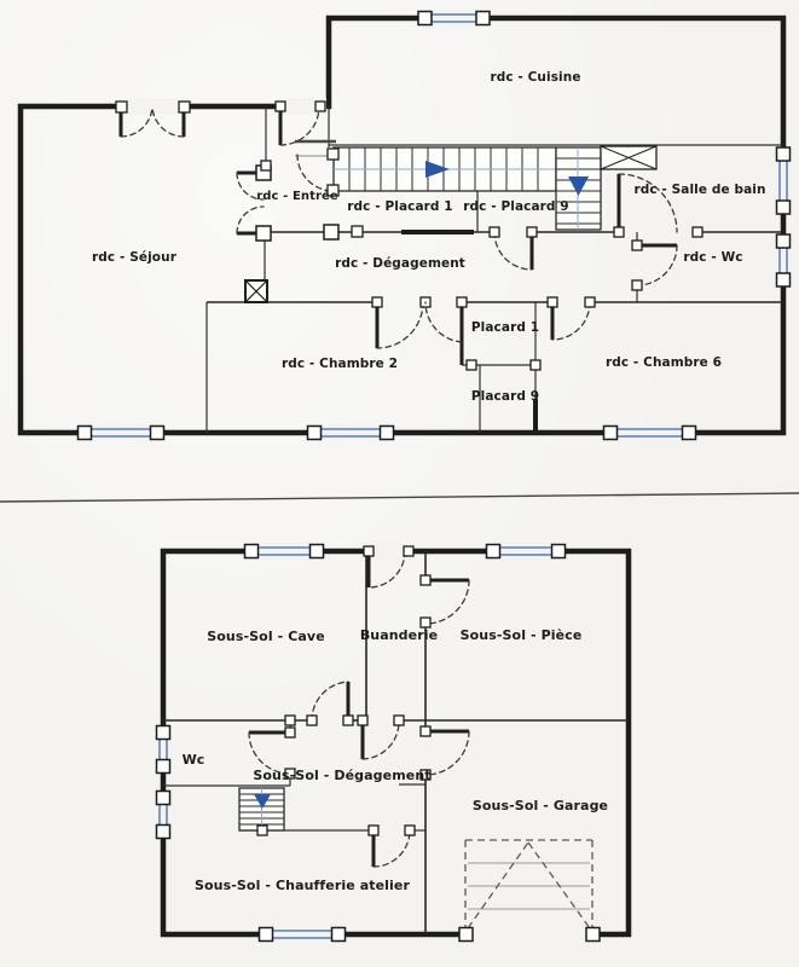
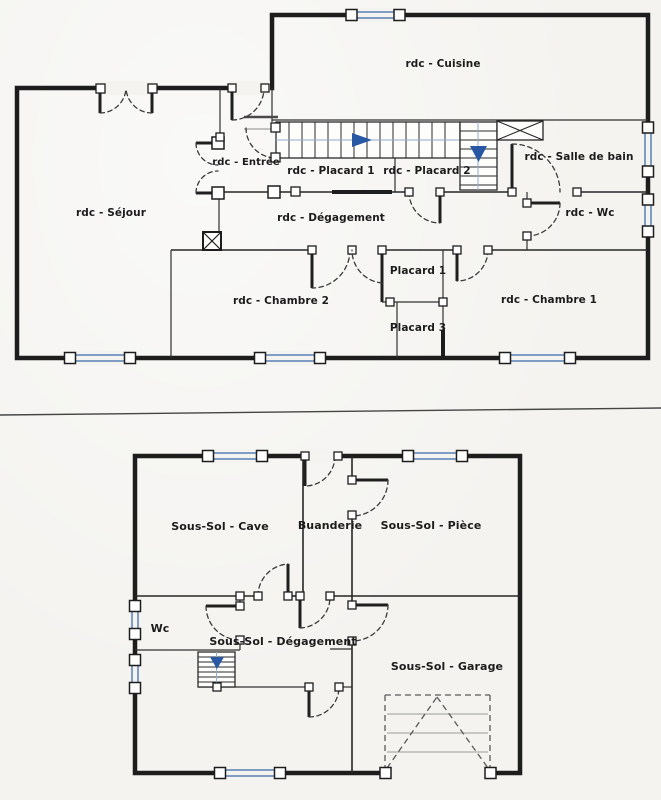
  rdc - Cuisine
  rdc - Salle de bain
  rdc - Entrée
  rdc - Placard 1
- rdc - Placard 9
+ rdc - Placard 2
  rdc - Séjour
  rdc - Dégagement
  rdc - Wc
  rdc - Chambre 2
  Placard 1
- rdc - Chambre 6
+ rdc - Chambre 1
- Placard 9
+ Placard 3
  Sous-Sol - Cave
  Buanderie
  Sous-Sol - Pièce
  Wc
  Sous-Sol - Dégagement
  Sous-Sol - Garage
- Sous-Sol - Chaufferie atelier
